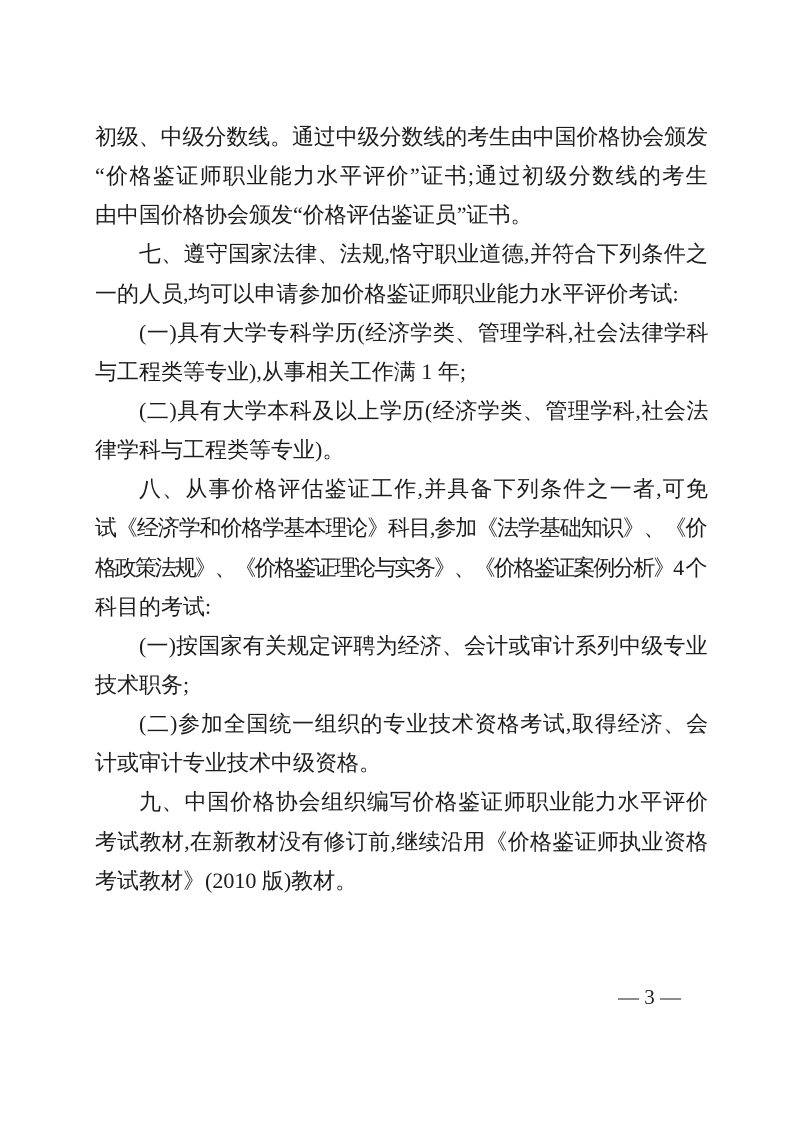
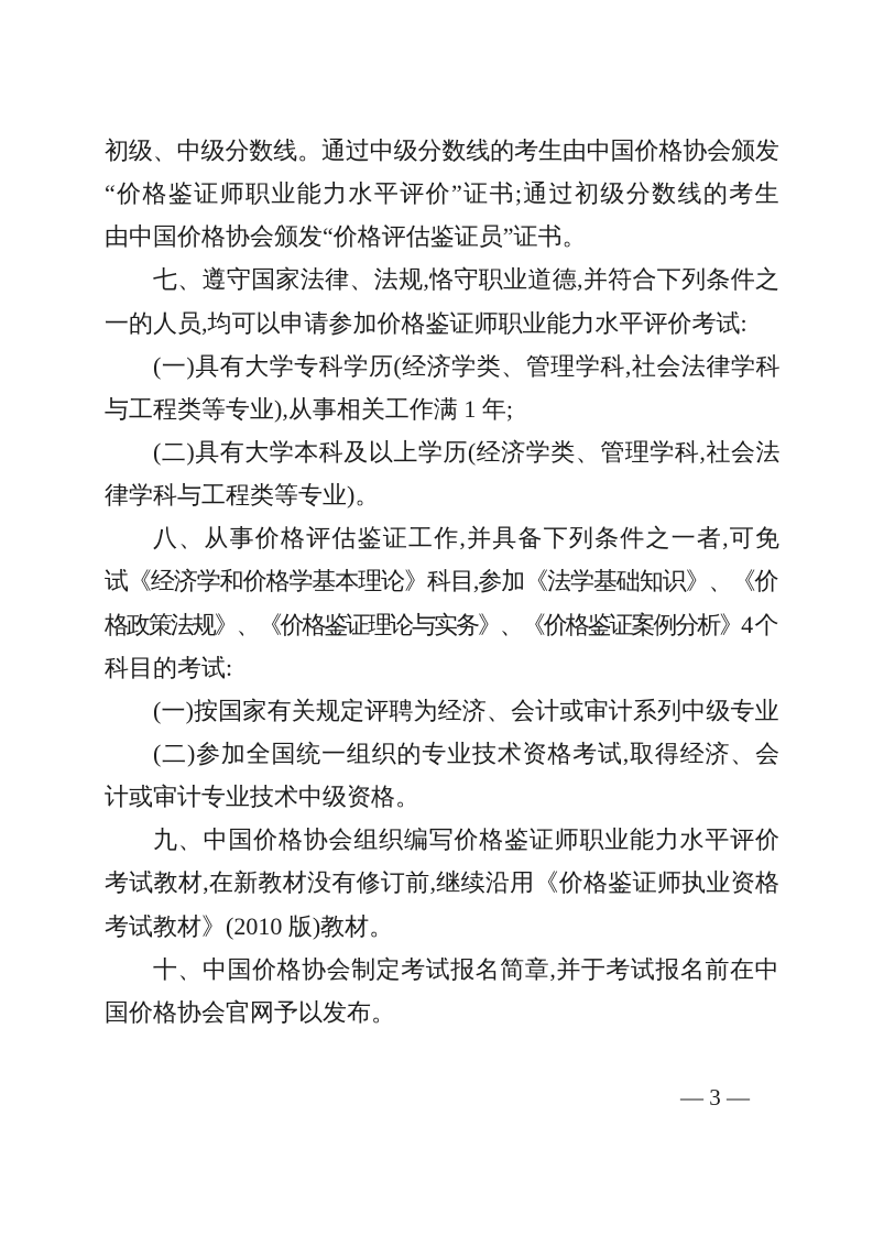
  初级、中级分数线。通过中级分数线的考生由中国价格协会颁发
  “价格鉴证师职业能力水平评价”证书;通过初级分数线的考生
  由中国价格协会颁发“价格评估鉴证员”证书。
  七、遵守国家法律、法规,恪守职业道德,并符合下列条件之
  一的人员,均可以申请参加价格鉴证师职业能力水平评价考试:
  (一)具有大学专科学历(经济学类、管理学科,社会法律学科
  与工程类等专业),从事相关工作满 1 年;
  (二)具有大学本科及以上学历(经济学类、管理学科,社会法
  律学科与工程类等专业)。
  八、从事价格评估鉴证工作,并具备下列条件之一者,可免
  试《经济学和价格学基本理论》科目,参加《法学基础知识》、《价
  格政策法规》、《价格鉴证理论与实务》、《价格鉴证案例分析》4 个
  科目的考试:
  (一)按国家有关规定评聘为经济、会计或审计系列中级专业
- 技术职务;
  (二)参加全国统一组织的专业技术资格考试,取得经济、会
  计或审计专业技术中级资格。
  九、中国价格协会组织编写价格鉴证师职业能力水平评价
  考试教材,在新教材没有修订前,继续沿用《价格鉴证师执业资格
  考试教材》(2010 版)教材。
+ 十、中国价格协会制定考试报名简章,并于考试报名前在中
+ 国价格协会官网予以发布。
  — 3 —
